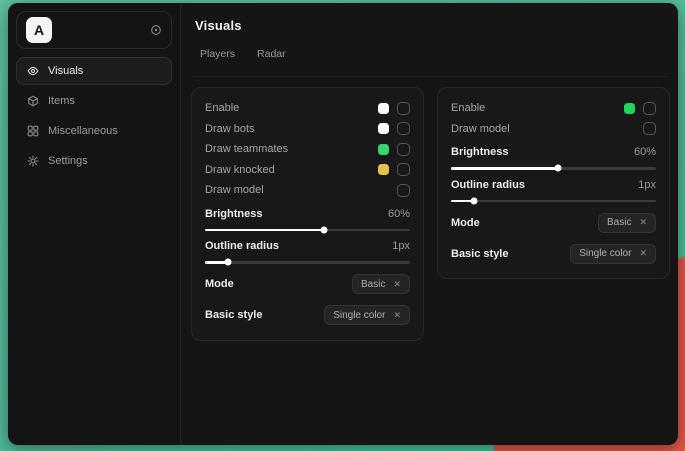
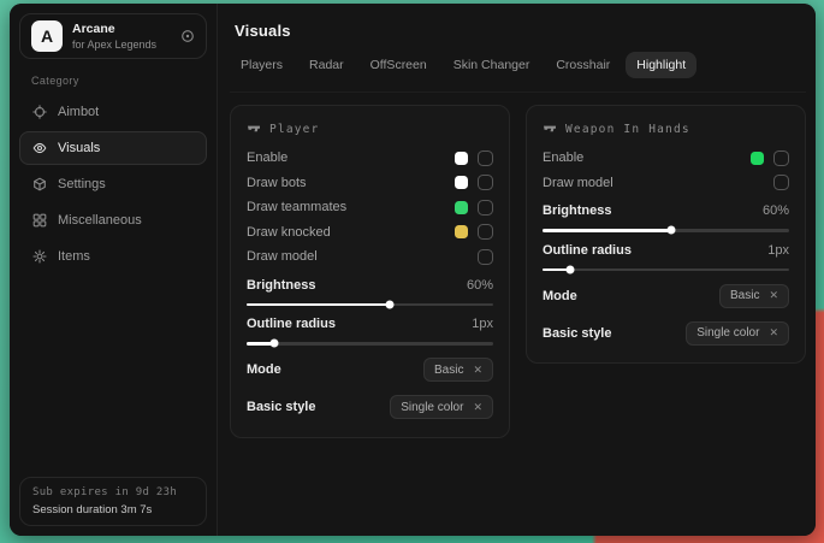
  A
+ Arcane
+ for Apex Legends
+ Category
+ Aimbot
  Visuals
- Items
+ Settings
  Miscellaneous
- Settings
+ Items
+ Sub expires in 9d 23h
+ Session duration 3m 7s
  Visuals
  Players
  Radar
+ OffScreen
+ Skin Changer
+ Crosshair
+ Highlight
+ Player
  Enable
  Draw bots
  Draw teammates
  Draw knocked
  Draw model
  Brightness
  60%
  Outline radius
  1px
  Mode
  Basic
  ✕
  Basic style
  Single color
  ✕
+ Weapon In Hands
  Enable
  Draw model
  Brightness
  60%
  Outline radius
  1px
  Mode
  Basic
  ✕
  Basic style
  Single color
  ✕
